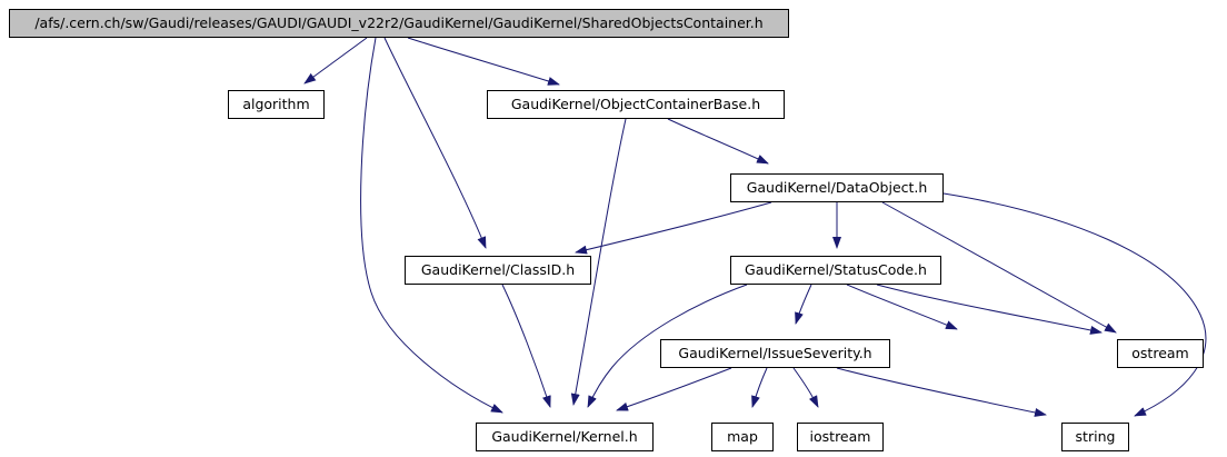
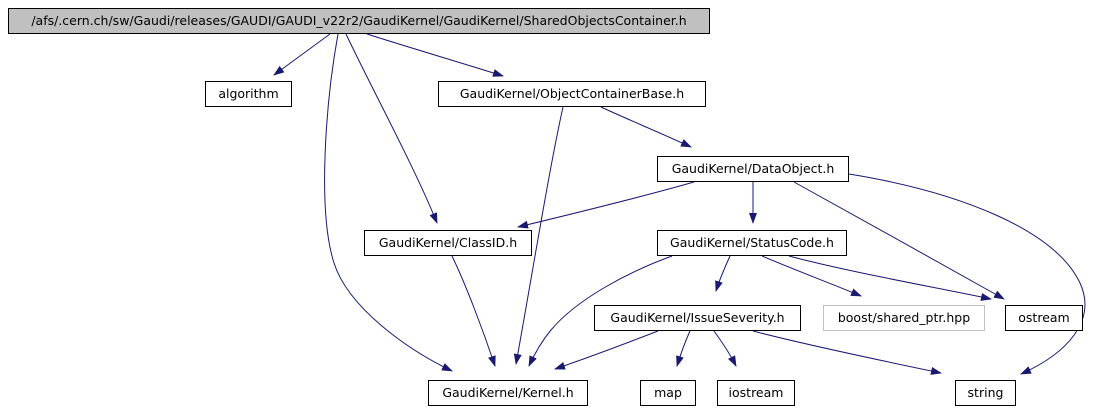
  /afs/.cern.ch/sw/Gaudi/releases/GAUDI/GAUDI_v22r2/GaudiKernel/GaudiKernel/SharedObjectsContainer.h
  algorithm
  GaudiKernel/ObjectContainerBase.h
  GaudiKernel/DataObject.h
  GaudiKernel/ClassID.h
  GaudiKernel/StatusCode.h
  GaudiKernel/IssueSeverity.h
+ boost/shared_ptr.hpp
  ostream
  GaudiKernel/Kernel.h
  map
  iostream
  string
